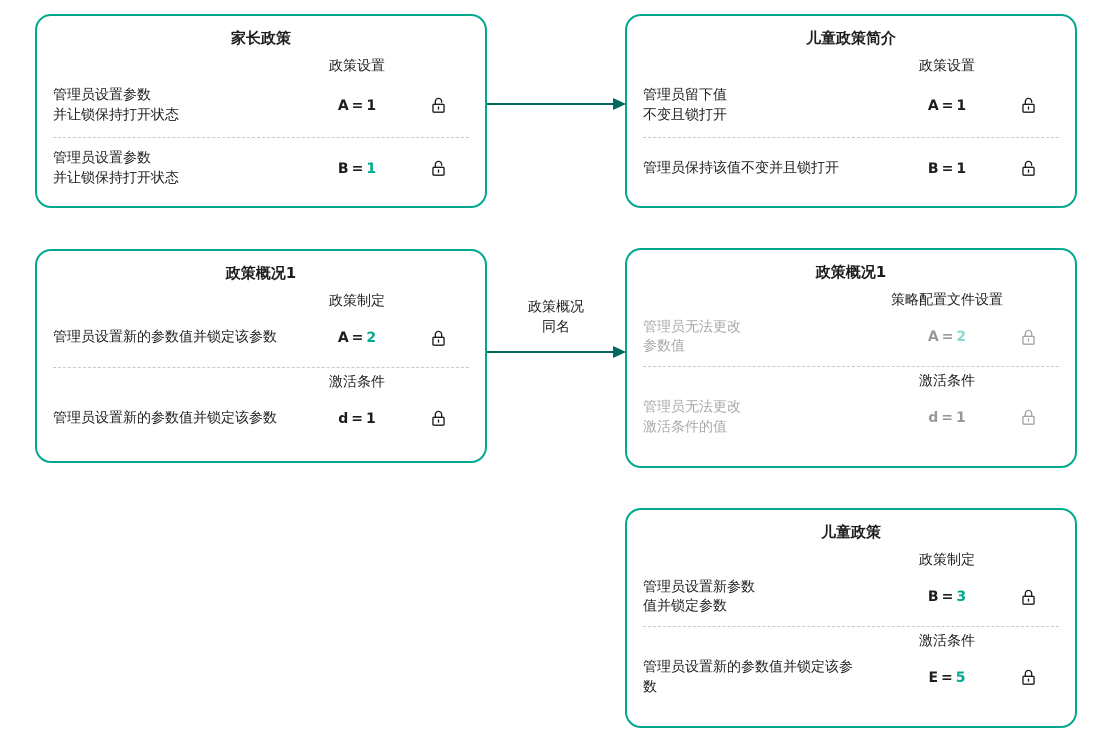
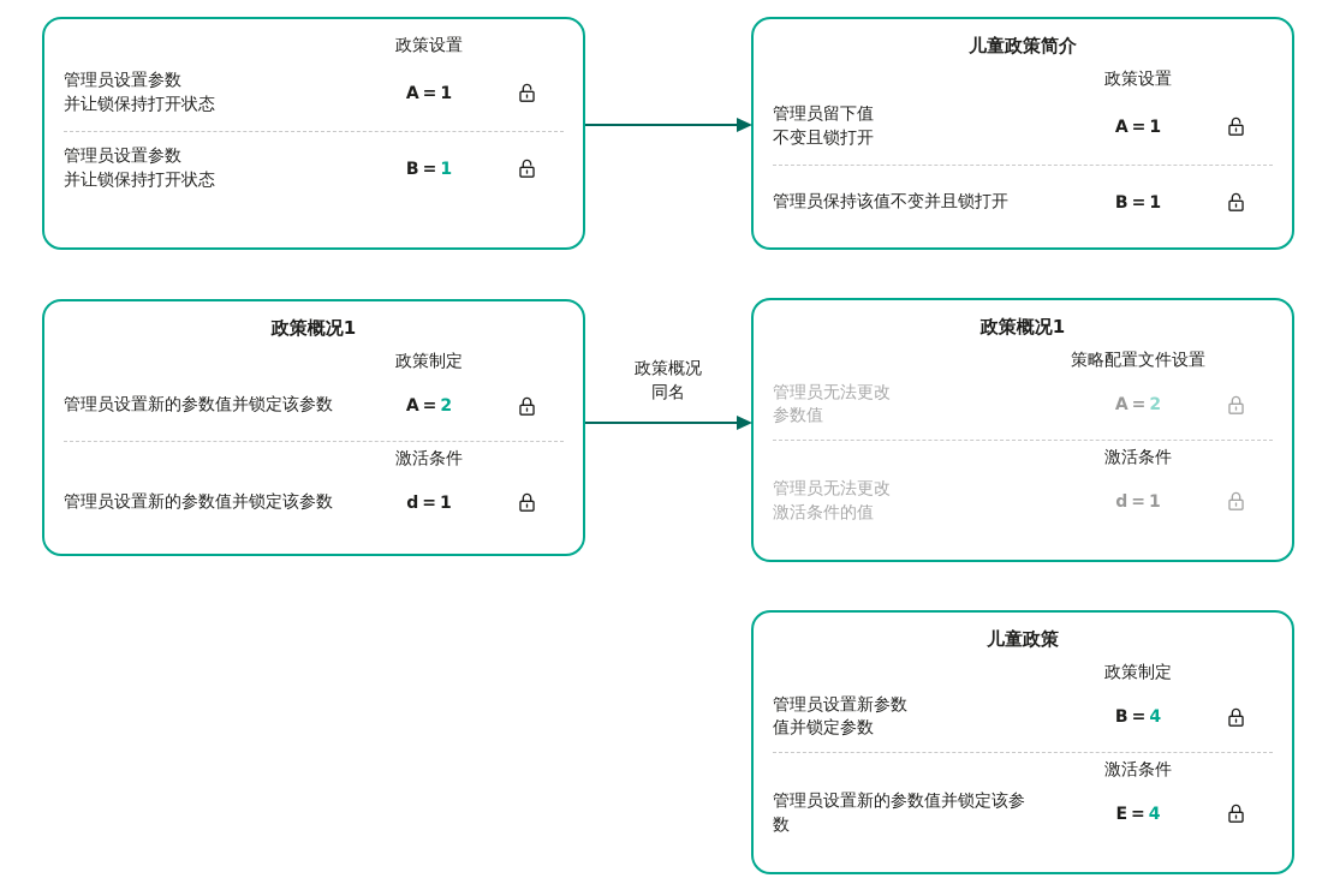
- 家长政策
  政策设置
  管理员设置参数
  并让锁保持打开状态
  A = 1
  管理员设置参数
  并让锁保持打开状态
  B = 1
  儿童政策简介
  政策设置
  管理员留下值
  不变且锁打开
  A = 1
  管理员保持该值不变并且锁打开
  B = 1
  政策概况1
  政策制定
  管理员设置新的参数值并锁定该参数
  A = 2
  激活条件
  管理员设置新的参数值并锁定该参数
  d = 1
  政策概况1
  策略配置文件设置
  管理员无法更改
  参数值
  A = 2
  激活条件
  管理员无法更改
  激活条件的值
  d = 1
  儿童政策
  政策制定
  管理员设置新参数
  值并锁定参数
- B = 3
+ B = 4
  激活条件
  管理员设置新的参数值并锁定该参
  数
- E = 5
+ E = 4
  政策概况
  同名
